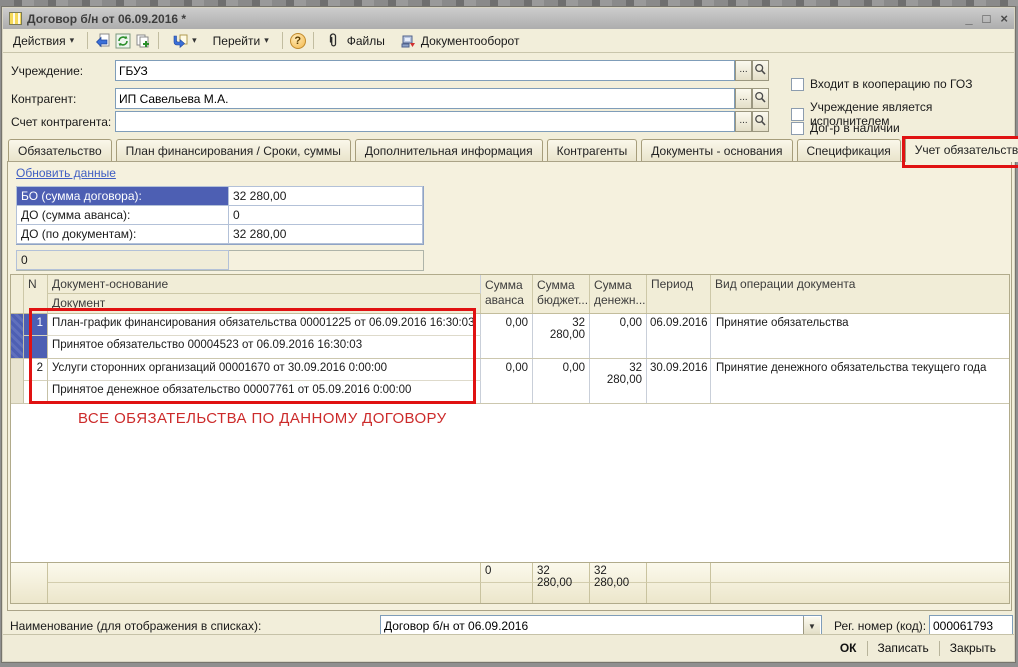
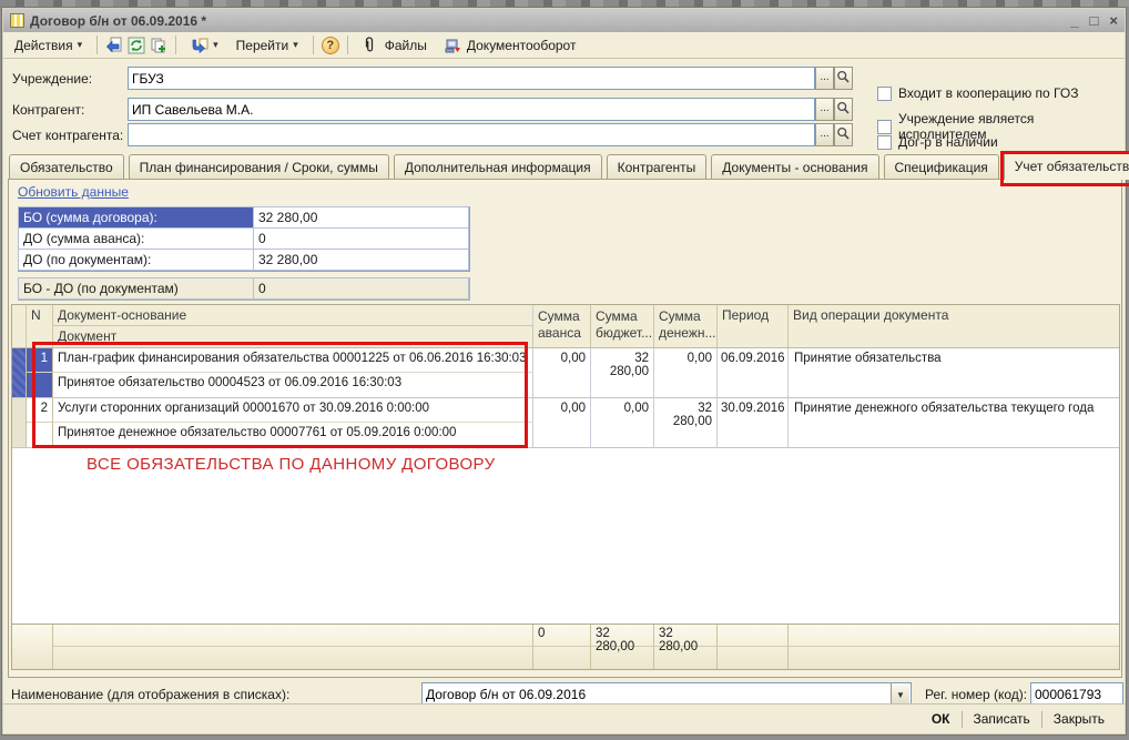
  Договор б/н от 06.09.2016 *
  _
  □
  ×
  Действия
  ▾
  ▾
  Перейти
  ▾
  ?
  Файлы
  Документооборот
  Учреждение:
  ГБУЗ
  ...
  Контрагент:
  ИП Савельева М.А.
  ...
  Счет контрагента:
  ...
  Входит в кооперацию по ГОЗ
  Учреждение является исполнителем
  Дог-р в наличии
  Обязательство
  План финансирования / Сроки, суммы
  Дополнительная информация
  Контрагенты
  Документы - основания
  Спецификация
  Учет обязательств
  Обновить данные
  БО (сумма договора):
  32 280,00
  ДО (сумма аванса):
  0
  ДО (по документам):
  32 280,00
+ БО - ДО (по документам)
  0
  N
  Документ-основание
  Документ
  Сумма аванса
  Сумма бюджет...
  Сумма денежн...
  Период
  Вид операции документа
  1
- План-график финансирования обязательства 00001225 от 06.09.2016 16:30:03
+ План-график финансирования обязательства 00001225 от 06.06.2016 16:30:03
  Принятое обязательство 00004523 от 06.09.2016 16:30:03
  0,00
  32 280,00
  0,00
  06.09.2016
  Принятие обязательства
  2
  Услуги сторонних организаций 00001670 от 30.09.2016 0:00:00
  Принятое денежное обязательство 00007761 от 05.09.2016 0:00:00
  0,00
  0,00
  32 280,00
  30.09.2016
  Принятие денежного обязательства текущего года
  0
  32 280,00
  32 280,00
  ВСЕ ОБЯЗАТЕЛЬСТВА ПО ДАННОМУ ДОГОВОРУ
  Наименование (для отображения в списках):
  Договор б/н от 06.09.2016
  ▼
  Рег. номер (код):
  000061793
  ОК
  Записать
  Закрыть
